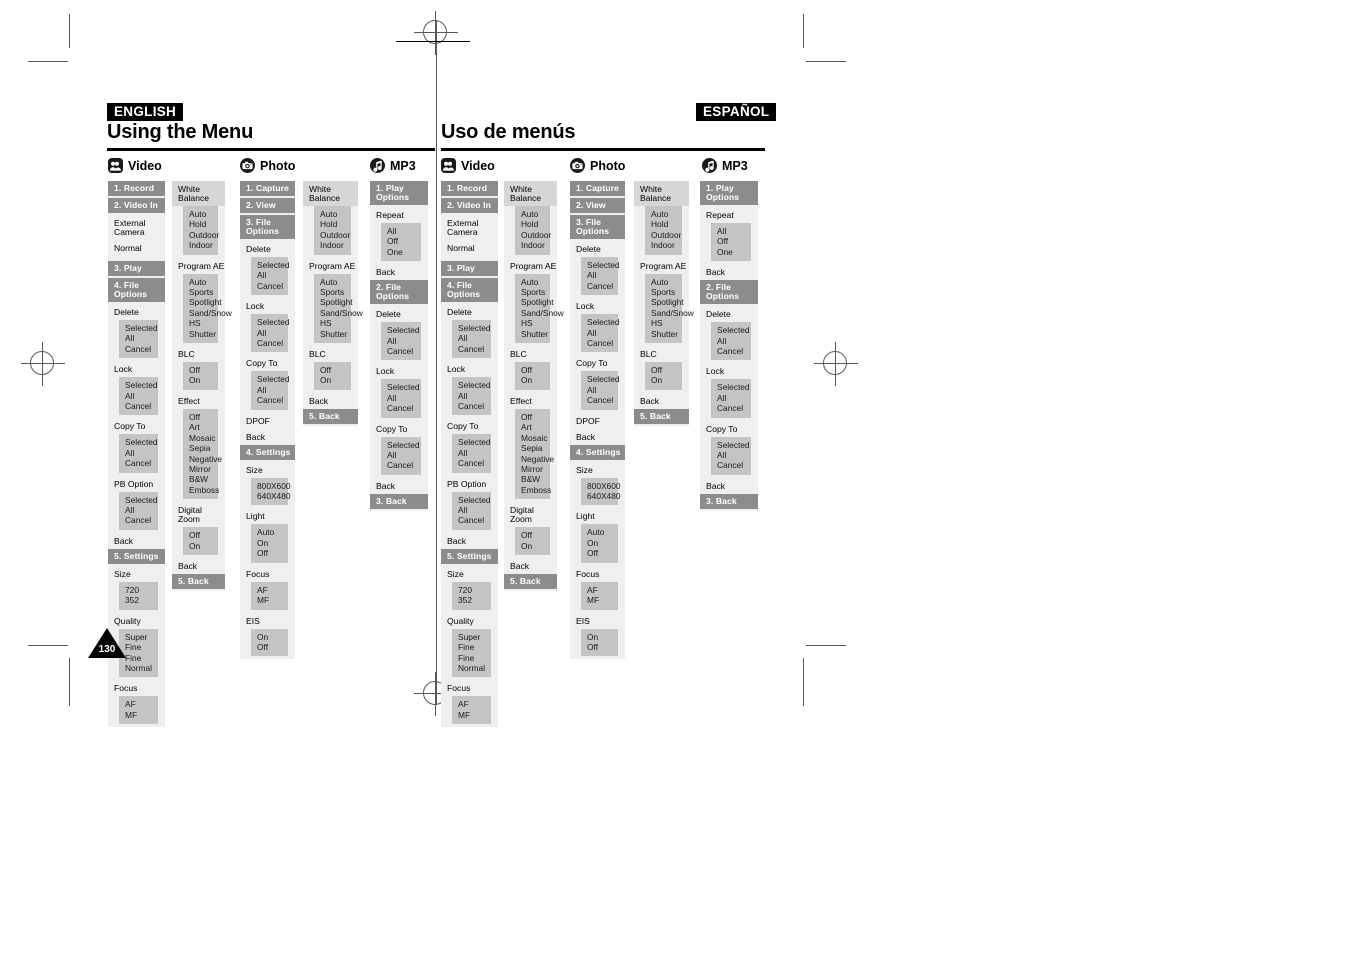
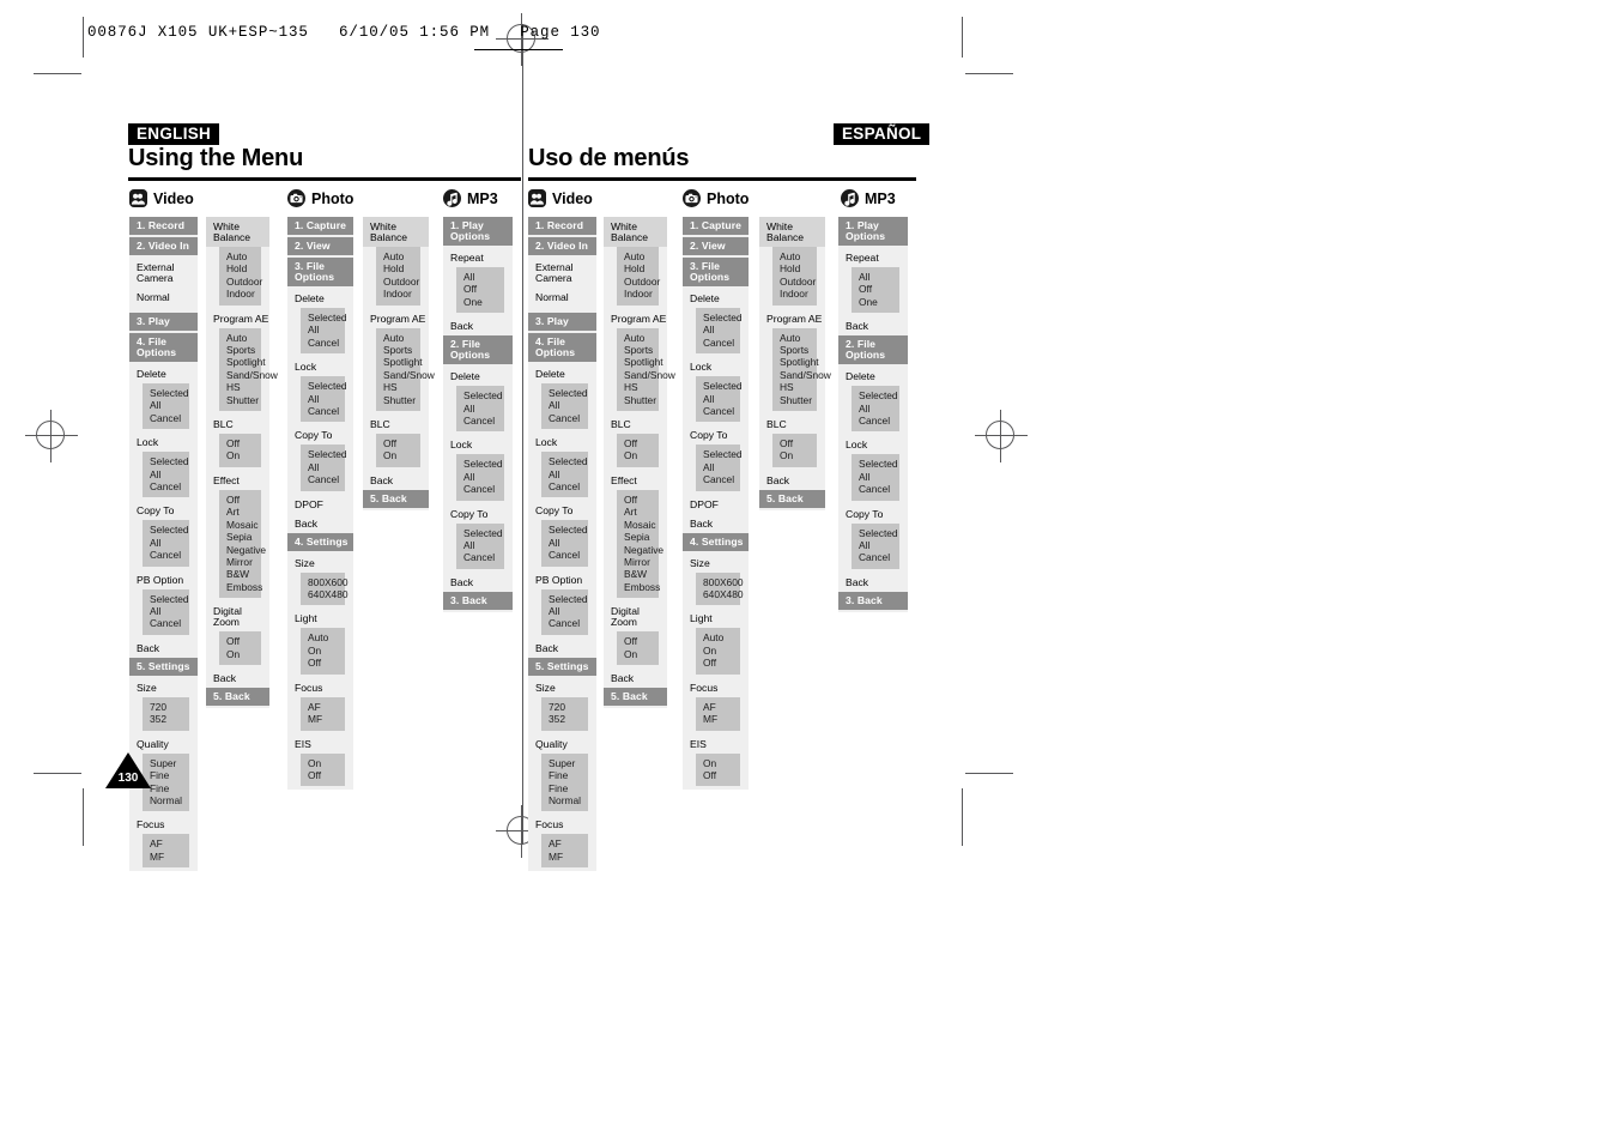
+ 00876J X105 UK+ESP~135 6/10/05 1:56 PM Page 130
  ENGLISH
  Using the Menu
  ESPAÑOL
  Uso de menús
  Video
  Photo
  MP3
  Video
  Photo
  MP3
  1. Record
  2. Video In
  External Camera
  Normal
  3. Play
  4. File Options
  Delete
  Selected
  All
  Cancel
  Lock
  Selected
  All
  Cancel
  Copy To
  Selected
  All
  Cancel
  PB Option
  Selected
  All
  Cancel
  Back
  5. Settings
  Size
  720
  352
  Quality
  Super Fine
  Fine
  Normal
  Focus
  AF
  MF
  White Balance
  Auto
  Hold
  Outdoor
  Indoor
  Program AE
  Auto
  Sports
  Spotlight
  Sand/Snow
  HS Shutter
  BLC
  Off
  On
  Effect
  Off
  Art
  Mosaic
  Sepia
  Negative
  Mirror
  B&W
  Emboss
  Digital Zoom
  Off
  On
  Back
  5. Back
  1. Capture
  2. View
  3. File Options
  Delete
  Selected
  All
  Cancel
  Lock
  Selected
  All
  Cancel
  Copy To
  Selected
  All
  Cancel
  DPOF
  Back
  4. Settings
  Size
  800X600
  640X480
  Light
  Auto
  On
  Off
  Focus
  AF
  MF
  EIS
  On
  Off
  White Balance
  Auto
  Hold
  Outdoor
  Indoor
  Program AE
  Auto
  Sports
  Spotlight
  Sand/Snow
  HS Shutter
  BLC
  Off
  On
  Back
  5. Back
  1. Play Options
  Repeat
  All
  Off
  One
  Back
  2. File Options
  Delete
  Selected
  All
  Cancel
  Lock
  Selected
  All
  Cancel
  Copy To
  Selected
  All
  Cancel
  Back
  3. Back
  1. Record
  2. Video In
  External Camera
  Normal
  3. Play
  4. File Options
  Delete
  Selected
  All
  Cancel
  Lock
  Selected
  All
  Cancel
  Copy To
  Selected
  All
  Cancel
  PB Option
  Selected
  All
  Cancel
  Back
  5. Settings
  Size
  720
  352
  Quality
  Super Fine
  Fine
  Normal
  Focus
  AF
  MF
  White Balance
  Auto
  Hold
  Outdoor
  Indoor
  Program AE
  Auto
  Sports
  Spotlight
  Sand/Snow
  HS Shutter
  BLC
  Off
  On
  Effect
  Off
  Art
  Mosaic
  Sepia
  Negative
  Mirror
  B&W
  Emboss
  Digital Zoom
  Off
  On
  Back
  5. Back
  1. Capture
  2. View
  3. File Options
  Delete
  Selected
  All
  Cancel
  Lock
  Selected
  All
  Cancel
  Copy To
  Selected
  All
  Cancel
  DPOF
  Back
  4. Settings
  Size
  800X600
  640X480
  Light
  Auto
  On
  Off
  Focus
  AF
  MF
  EIS
  On
  Off
  White Balance
  Auto
  Hold
  Outdoor
  Indoor
  Program AE
  Auto
  Sports
  Spotlight
  Sand/Snow
  HS Shutter
  BLC
  Off
  On
  Back
  5. Back
  1. Play Options
  Repeat
  All
  Off
  One
  Back
  2. File Options
  Delete
  Selected
  All
  Cancel
  Lock
  Selected
  All
  Cancel
  Copy To
  Selected
  All
  Cancel
  Back
  3. Back
  130
